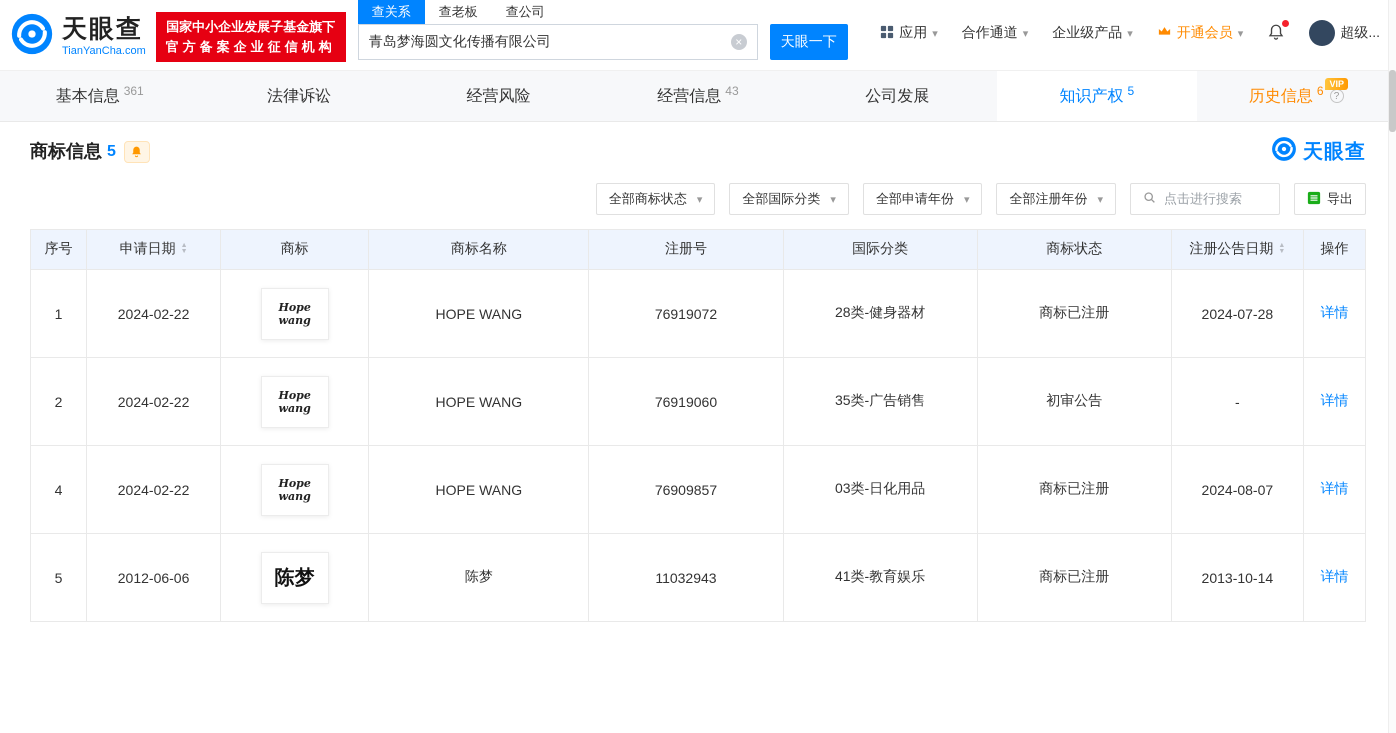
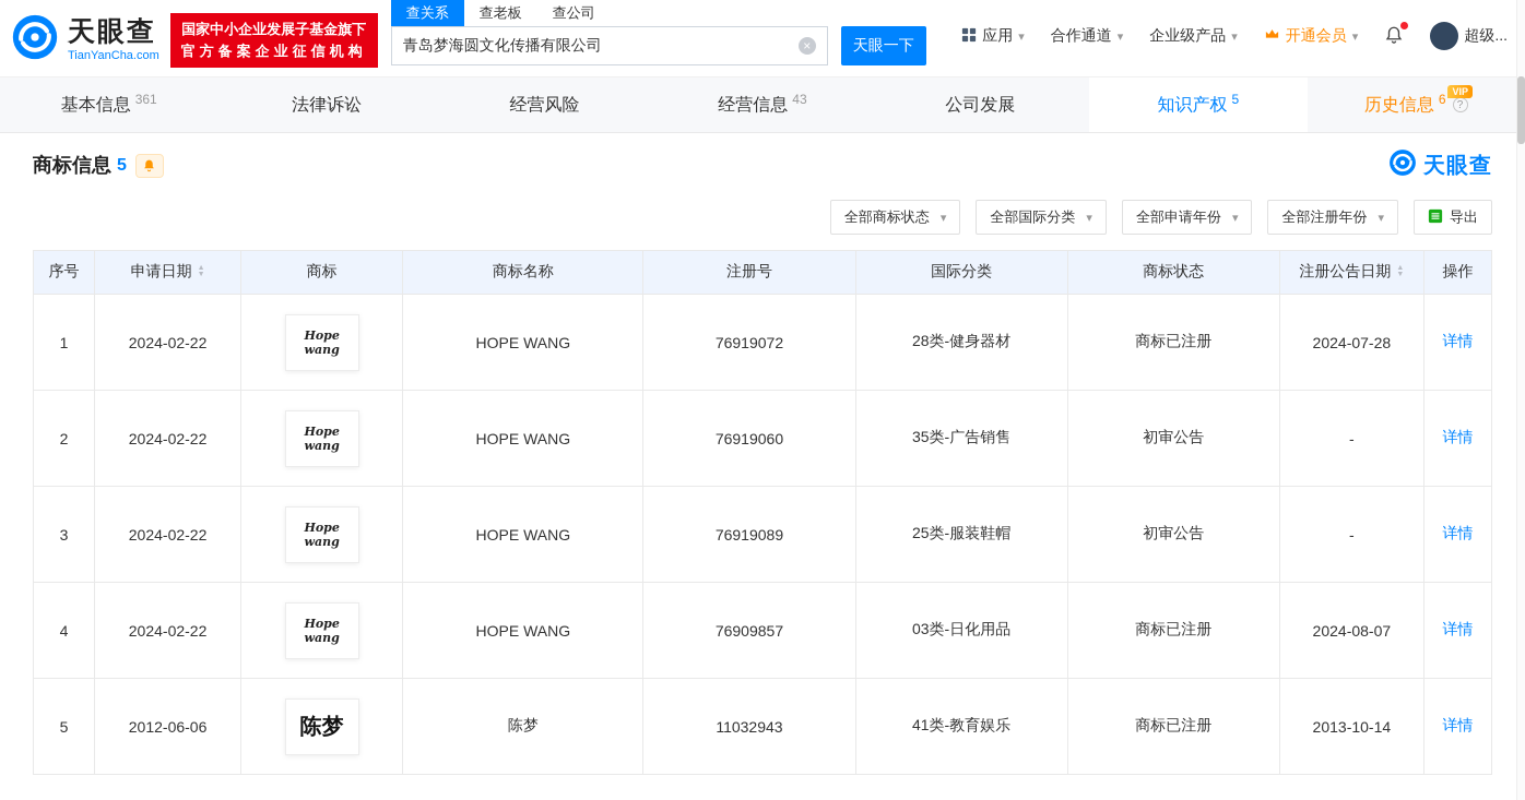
  天眼查
  TianYanCha.com
  国家中小企业发展子基金旗下
  官方备案企业征信机构
  查关系
  查老板
  查公司
  青岛梦海圆文化传播有限公司
  ×
  天眼一下
  应用
  ▾
  合作通道
  ▾
  企业级产品
  ▾
  开通会员
  ▾
  超级...
  基本信息
  361
  法律诉讼
  经营风险
  经营信息
  43
  公司发展
  知识产权
  5
  VIP
  历史信息
  6
  ?
  商标信息
  5
  天眼查
  全部商标状态
  ▾
  全部国际分类
  ▾
  全部申请年份
  ▾
  全部注册年份
  ▾
- 点击进行搜索
  导出
  序号	申请日期	商标	商标名称	注册号	国际分类	商标状态	注册公告日期	操作
  1	2024-02-22	Hope wang	HOPE WANG	76919072	28类-健身器材	商标已注册	2024-07-28	详情
  2	2024-02-22	Hope wang	HOPE WANG	76919060	35类-广告销售	初审公告	-	详情
+ 3	2024-02-22	Hope wang	HOPE WANG	76919089	25类-服装鞋帽	初审公告	-	详情
  4	2024-02-22	Hope wang	HOPE WANG	76909857	03类-日化用品	商标已注册	2024-08-07	详情
  5	2012-06-06	陈梦	陈梦	11032943	41类-教育娱乐	商标已注册	2013-10-14	详情
